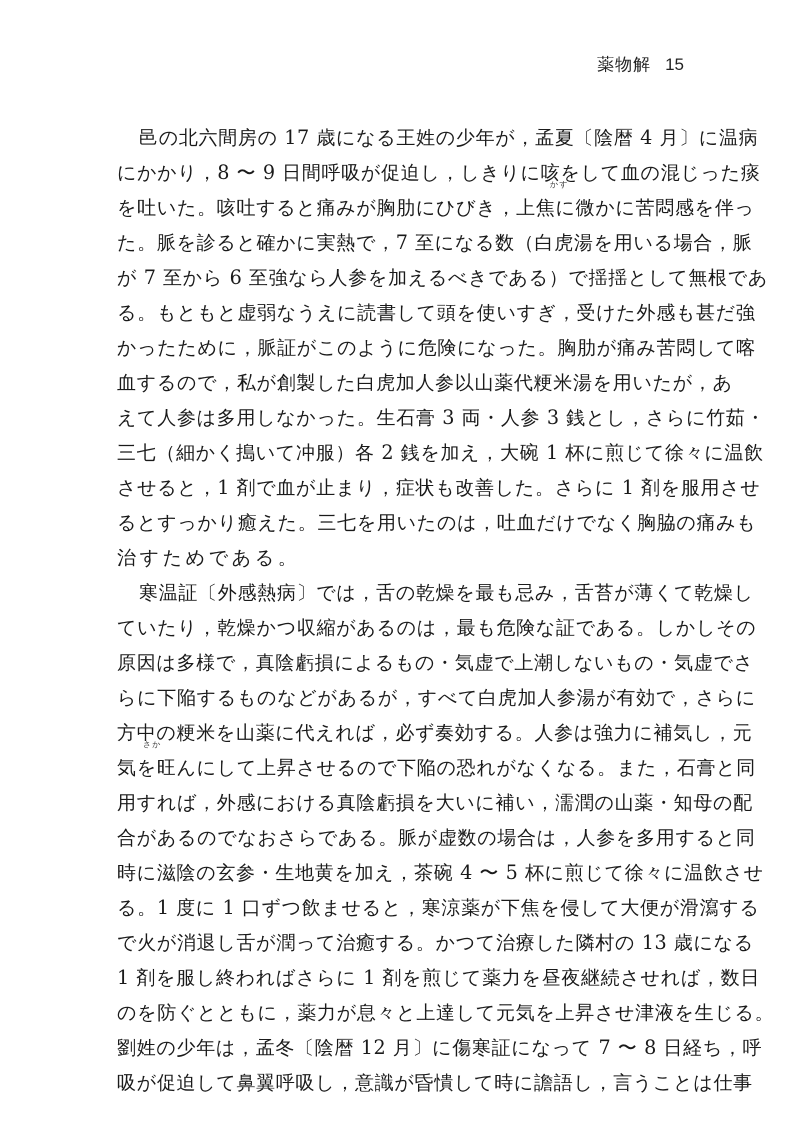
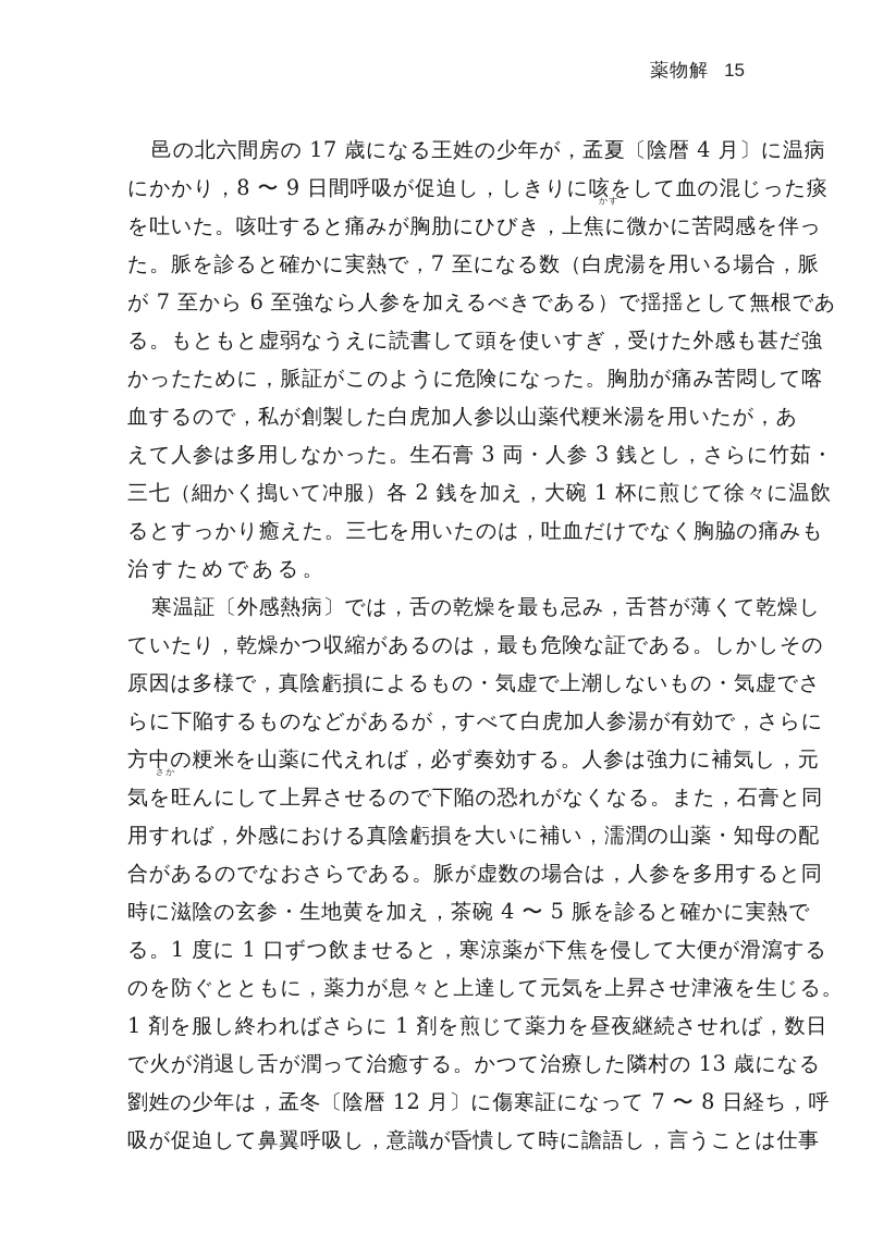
  薬物解 15
  邑の北六間房の 17 歳になる王姓の少年が，孟夏〔陰暦 4 月〕に温病
  にかかり，8 〜 9 日間呼吸が促迫し，しきりに咳をして血の混じった痰
  かす
  を吐いた。咳吐すると痛みが胸肋にひびき，上焦に微かに苦悶感を伴っ
  た。脈を診ると確かに実熱で，7 至になる数（白虎湯を用いる場合，脈
  が 7 至から 6 至強なら人参を加えるべきである）で揺揺として無根であ
  る。もともと虚弱なうえに読書して頭を使いすぎ，受けた外感も甚だ強
  かったために，脈証がこのように危険になった。胸肋が痛み苦悶して喀
  血するので，私が創製した白虎加人参以山薬代粳米湯を用いたが，あ
  えて人参は多用しなかった。生石膏 3 両・人参 3 銭とし，さらに竹茹・
  三七（細かく搗いて冲服）各 2 銭を加え，大碗 1 杯に煎じて徐々に温飲
- させると，1 剤で血が止まり，症状も改善した。さらに 1 剤を服用させ
  るとすっかり癒えた。三七を用いたのは，吐血だけでなく胸脇の痛みも
  治すためである。
  寒温証〔外感熱病〕では，舌の乾燥を最も忌み，舌苔が薄くて乾燥し
  ていたり，乾燥かつ収縮があるのは，最も危険な証である。しかしその
  原因は多様で，真陰虧損によるもの・気虚で上潮しないもの・気虚でさ
  らに下陥するものなどがあるが，すべて白虎加人参湯が有効で，さらに
  方中の粳米を山薬に代えれば，必ず奏効する。人参は強力に補気し，元
  さか
  気を旺んにして上昇させるので下陥の恐れがなくなる。また，石膏と同
  用すれば，外感における真陰虧損を大いに補い，濡潤の山薬・知母の配
  合があるのでなおさらである。脈が虚数の場合は，人参を多用すると同
- 時に滋陰の玄参・生地黄を加え，茶碗 4 〜 5 杯に煎じて徐々に温飲させ
+ 時に滋陰の玄参・生地黄を加え，茶碗 4 〜 5 脈を診ると確かに実熱で
  る。1 度に 1 口ずつ飲ませると，寒涼薬が下焦を侵して大便が滑瀉する
- で火が消退し舌が潤って治癒する。かつて治療した隣村の 13 歳になる
+ のを防ぐとともに，薬力が息々と上達して元気を上昇させ津液を生じる。
  1 剤を服し終わればさらに 1 剤を煎じて薬力を昼夜継続させれば，数日
- のを防ぐとともに，薬力が息々と上達して元気を上昇させ津液を生じる。
+ で火が消退し舌が潤って治癒する。かつて治療した隣村の 13 歳になる
  劉姓の少年は，孟冬〔陰暦 12 月〕に傷寒証になって 7 〜 8 日経ち，呼
  吸が促迫して鼻翼呼吸し，意識が昏憒して時に譫語し，言うことは仕事
